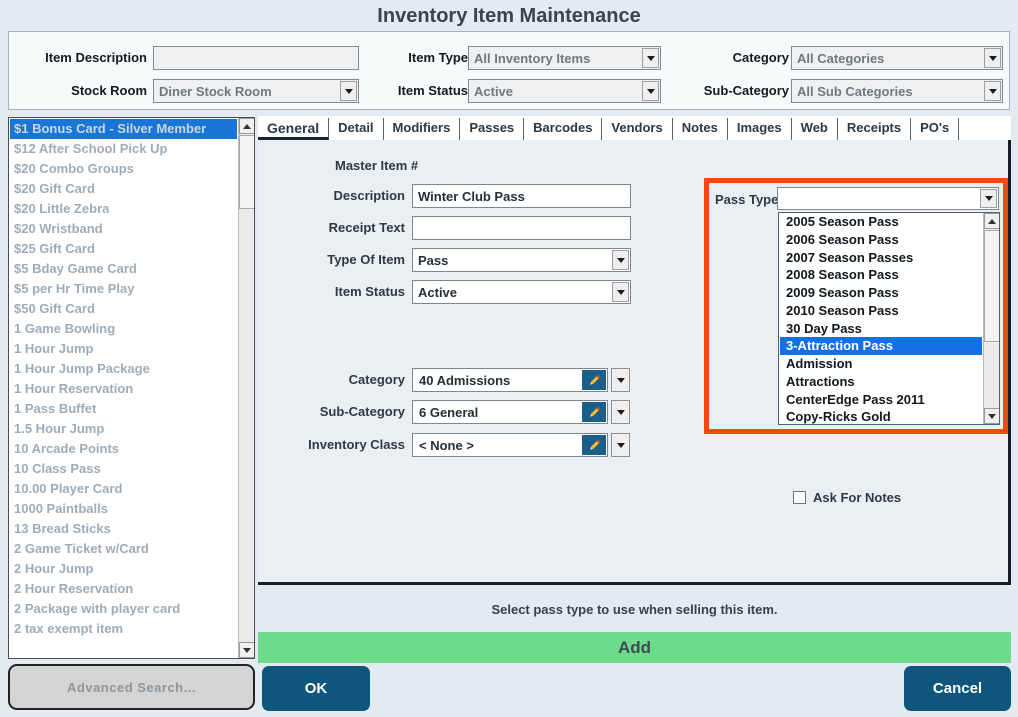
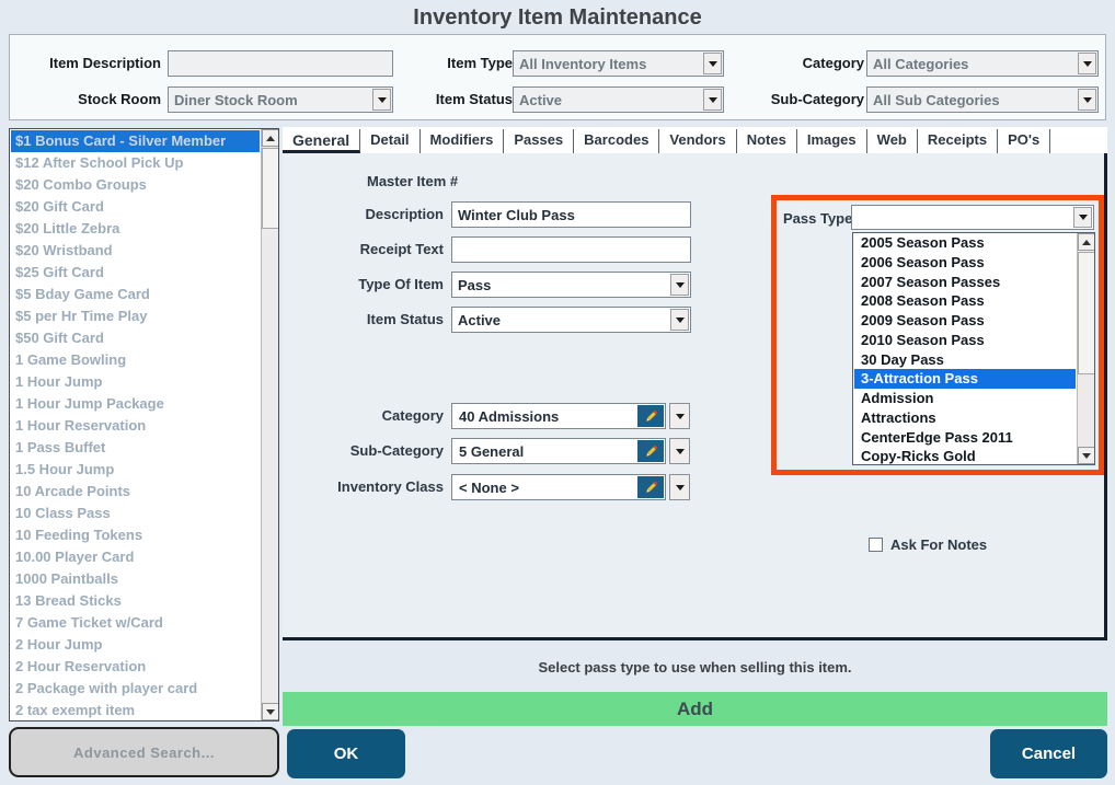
  Inventory Item Maintenance
  Item Description
  Item Type
  All Inventory Items
  Category
  All Categories
  Stock Room
  Diner Stock Room
  Item Status
  Active
  Sub-Category
  All Sub Categories
  $1 Bonus Card - Silver Member
  $12 After School Pick Up
  $20 Combo Groups
  $20 Gift Card
  $20 Little Zebra
  $20 Wristband
  $25 Gift Card
  $5 Bday Game Card
  $5 per Hr Time Play
  $50 Gift Card
  1 Game Bowling
  1 Hour Jump
  1 Hour Jump Package
  1 Hour Reservation
  1 Pass Buffet
  1.5 Hour Jump
  10 Arcade Points
  10 Class Pass
+ 10 Feeding Tokens
  10.00 Player Card
  1000 Paintballs
  13 Bread Sticks
- 2 Game Ticket w/Card
+ 7 Game Ticket w/Card
  2 Hour Jump
  2 Hour Reservation
  2 Package with player card
  2 tax exempt item
  Advanced Search...
  General
  Detail
  Modifiers
  Passes
  Barcodes
  Vendors
  Notes
  Images
  Web
  Receipts
  PO's
  Master Item #
  Description
  Winter Club Pass
  Receipt Text
  Type Of Item
  Pass
  Item Status
  Active
  Category
  40 Admissions
  Sub-Category
- 6 General
+ 5 General
  Inventory Class
  < None >
  Pass Type
  2005 Season Pass
  2006 Season Pass
  2007 Season Passes
  2008 Season Pass
  2009 Season Pass
  2010 Season Pass
  30 Day Pass
  3-Attraction Pass
  Admission
  Attractions
  CenterEdge Pass 2011
  Copy-Ricks Gold
  Ask For Notes
  Select pass type to use when selling this item.
  Add
  OK
  Cancel
